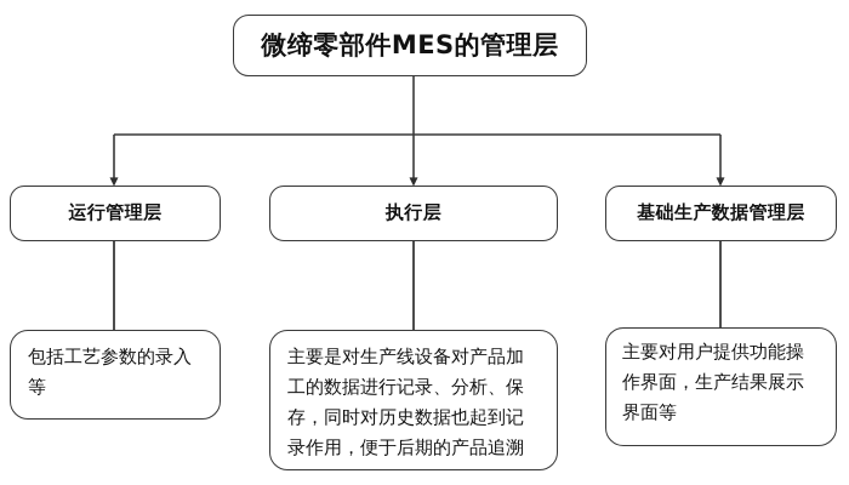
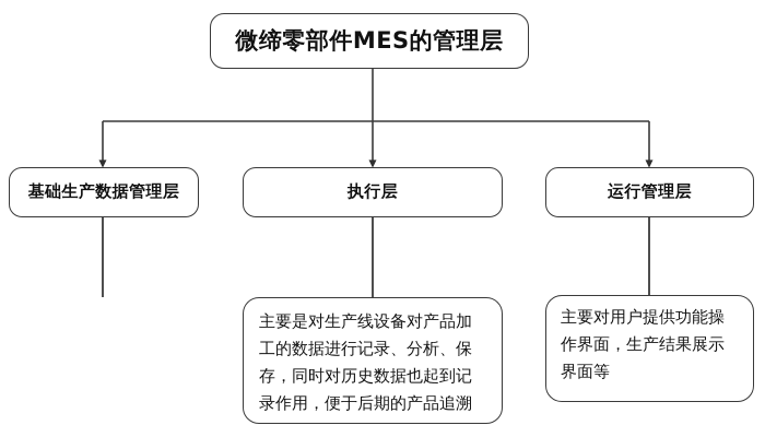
  微缔零部件MES的管理层
- 运行管理层
+ 基础生产数据管理层
  执行层
- 基础生产数据管理层
+ 运行管理层
- 包括工艺参数的录入
- 等
  主要是对生产线设备对产品加
  工的数据进行记录、分析、保
  存，同时对历史数据也起到记
  录作用，便于后期的产品追溯
  主要对用户提供功能操
  作界面，生产结果展示
  界面等
